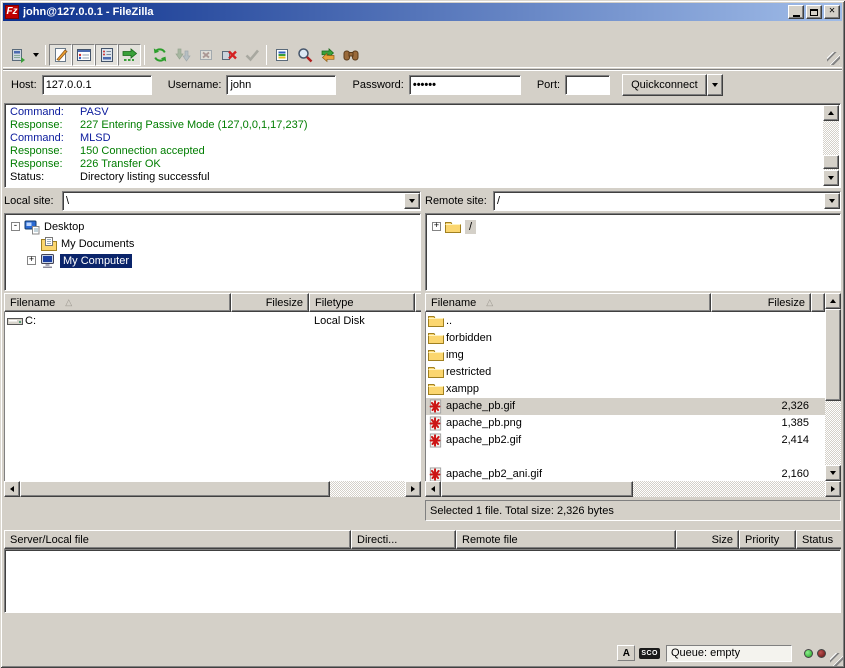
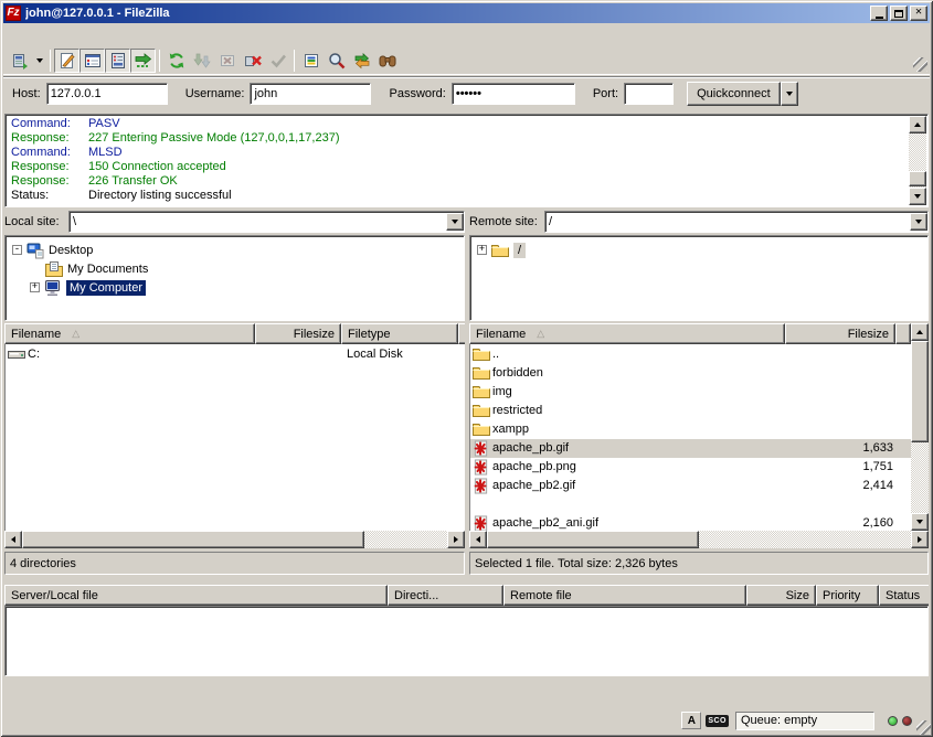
  Fz
  john@127.0.0.1 - FileZilla
  ✕
  Host:
  127.0.0.1
  Username:
  john
  Password:
  ••••••
  Port:
  Quickconnect
  Command:
  PASV
  Response:
  227 Entering Passive Mode (127,0,0,1,17,237)
  Command:
  MLSD
  Response:
  150 Connection accepted
  Response:
  226 Transfer OK
  Status:
  Directory listing successful
  Local site:
  \
  -
  Desktop
  My Documents
  +
  My Computer
  Filename
  △
  Filesize
  Filetype
  C:
  Local Disk
+ 4 directories
  Remote site:
  /
  +
  /
  Filename
  △
  Filesize
  ..
  forbidden
  img
  restricted
  xampp
  apache_pb.gif
- 2,326
+ 1,633
  apache_pb.png
- 1,385
+ 1,751
  apache_pb2.gif
  2,414
  apache_pb2_ani.gif
  2,160
  Selected 1 file. Total size: 2,326 bytes
  Server/Local file
  Directi...
  Remote file
  Size
  Priority
  Status
  A
  Queue: empty
